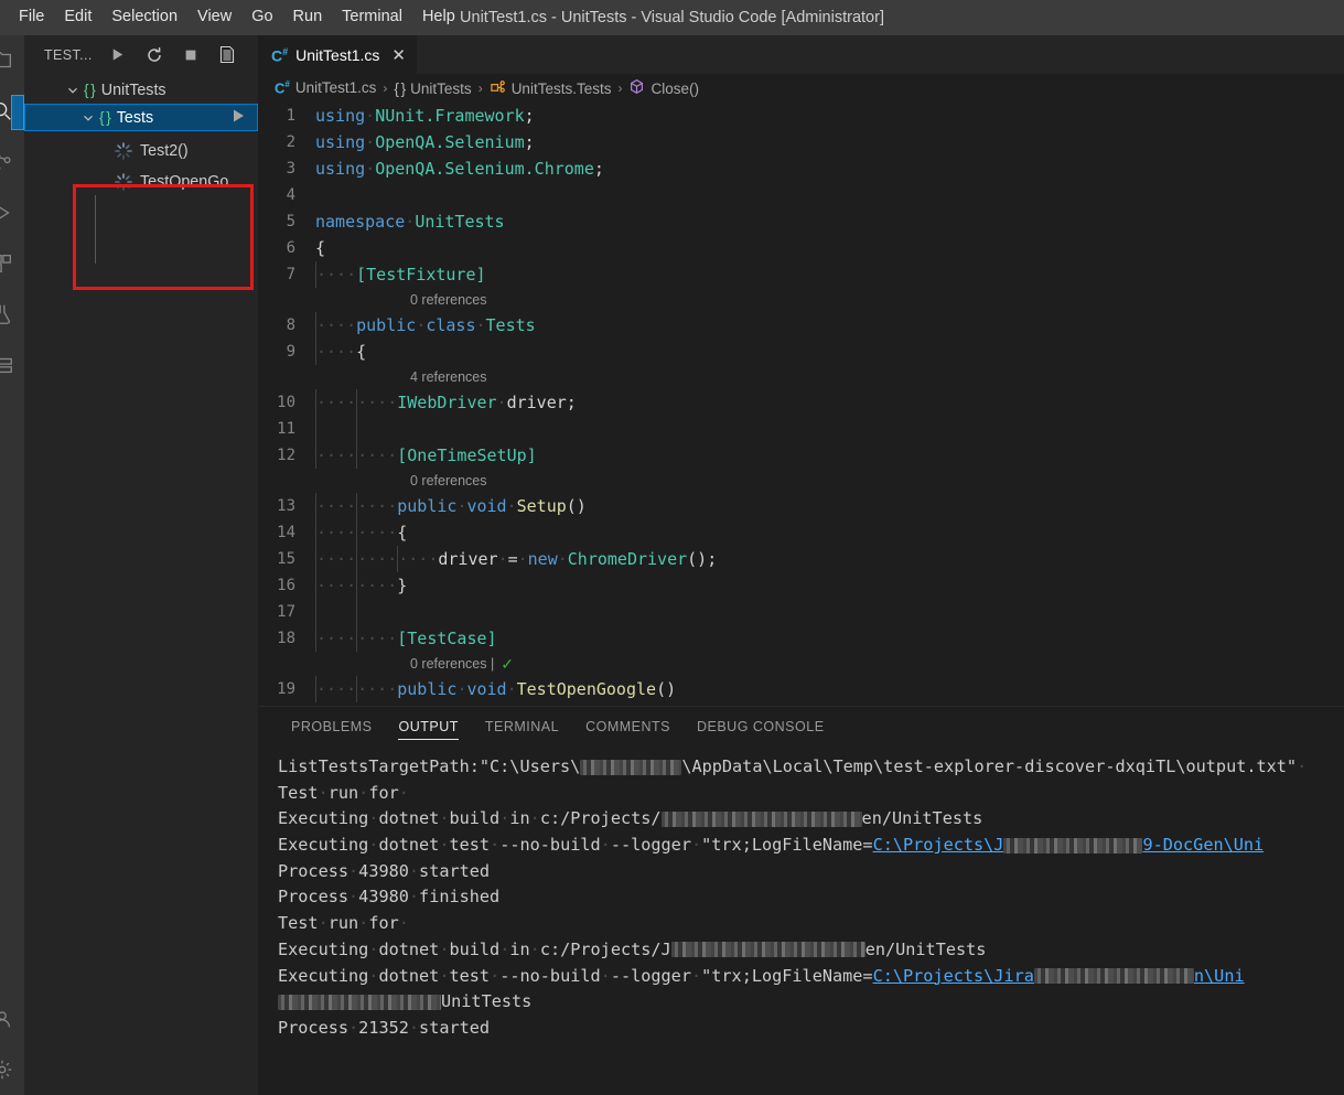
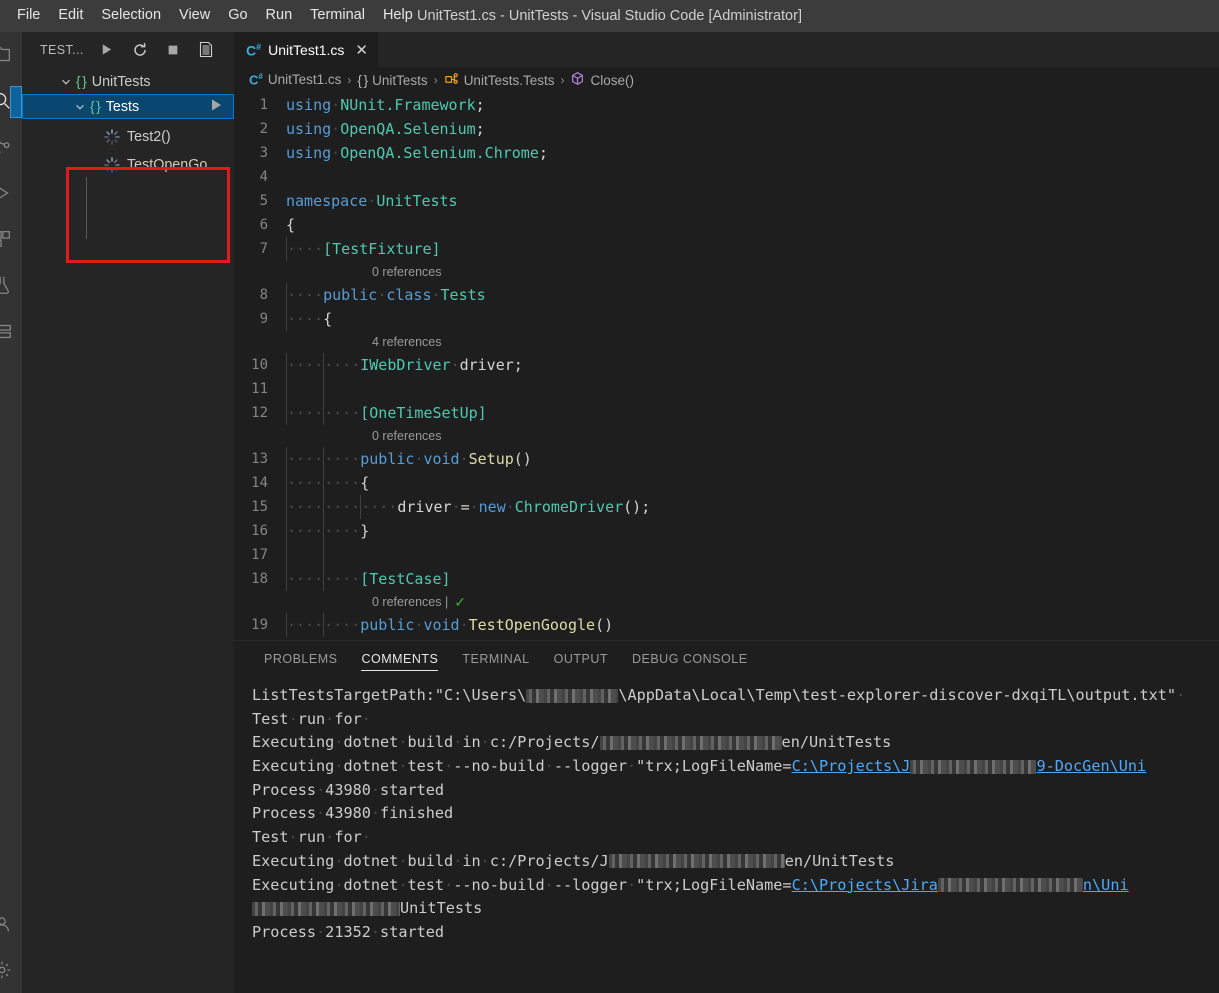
  File
  Edit
  Selection
  View
  Go
  Run
  Terminal
  Help
  UnitTest1.cs - UnitTests - Visual Studio Code [Administrator]
  TEST...
  { }
  UnitTests
  { }
  Tests
  Test2()
  TestOpenGo...
  C#
  UnitTest1.cs
  ✕
  C#
  UnitTest1.cs
  ›
  { }
  UnitTests
  ›
  UnitTests.Tests
  ›
  Close()
  1
  using·NUnit.Framework;
  2
  using·OpenQA.Selenium;
  3
  using·OpenQA.Selenium.Chrome;
  4
  5
  namespace·UnitTests
  6
  {
  7
  ····[TestFixture]
  0 references
  8
  ····public·class·Tests
  9
  ····{
  4 references
  10
  ········IWebDriver·driver;
  11
  12
  ········[OneTimeSetUp]
  0 references
  13
  ········public·void·Setup()
  14
  ········{
  15
  ············driver·=·new·ChromeDriver();
  16
  ········}
  17
  18
  ········[TestCase]
  0 references |
  ✓
  19
  ········public·void·TestOpenGoogle()
  PROBLEMS
- OUTPUT
+ COMMENTS
  TERMINAL
- COMMENTS
+ OUTPUT
  DEBUG CONSOLE
  ListTestsTargetPath:"C:\Users\ \AppData\Local\Temp\test-explorer-discover-dxqiTL\output.txt"·
  Test·run·for·
  Executing·dotnet·build·in·c:/Projects/ en/UnitTests
  Executing·dotnet·test·--no-build·--logger·"trx;LogFileName=C:\Projects\J 9-DocGen\Uni
  Process·43980·started
  Process·43980·finished
  Test·run·for·
  Executing·dotnet·build·in·c:/Projects/J en/UnitTests
  Executing·dotnet·test·--no-build·--logger·"trx;LogFileName=C:\Projects\Jira n\Uni
  UnitTests
  Process·21352·started
